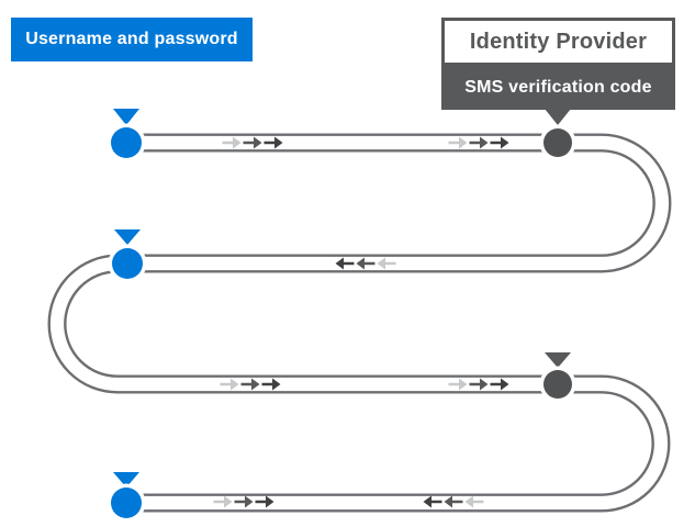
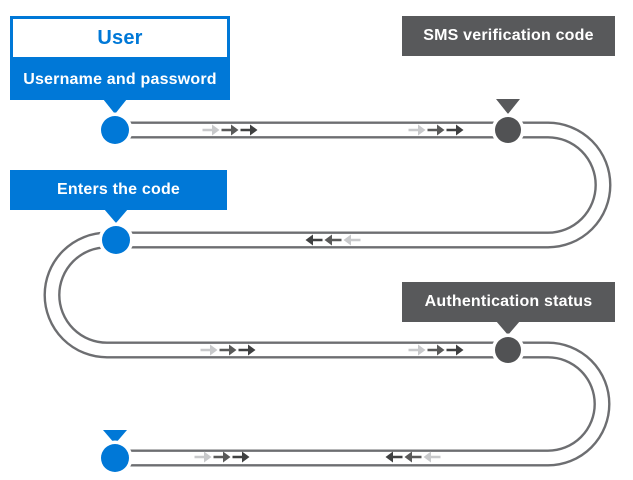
+ User
  Username and password
- Identity Provider
  SMS verification code
+ Enters the code
+ Authentication status
